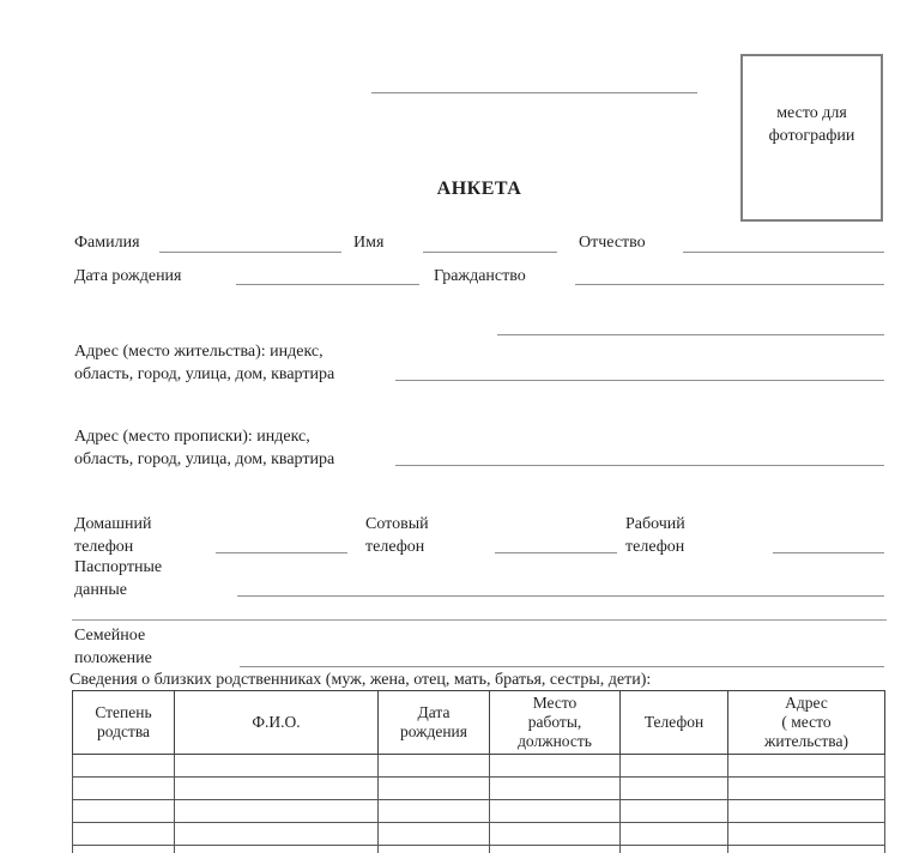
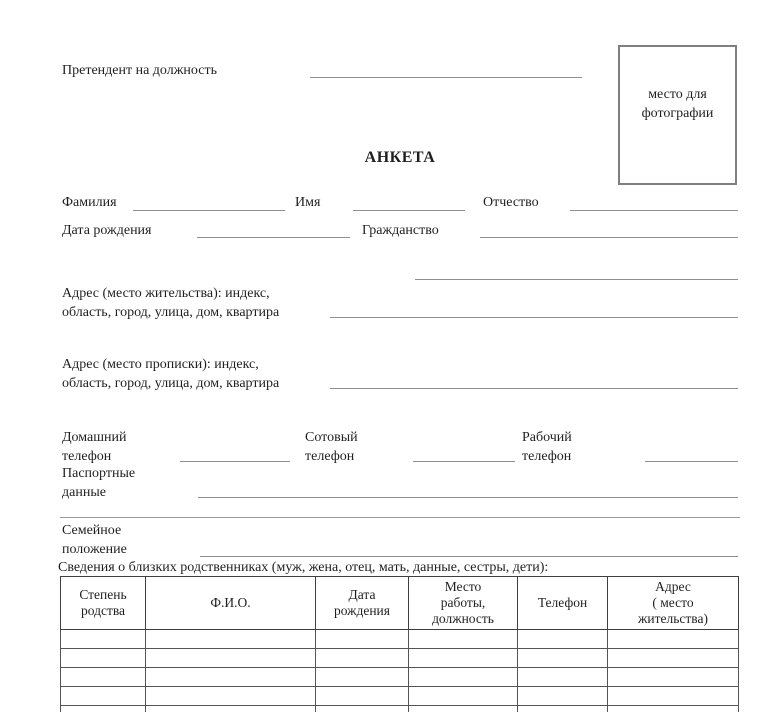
+ Претендент на должность
  место для фотографии
  АНКЕТА
  Фамилия
  Имя
  Отчество
  Дата рождения
  Гражданство
  Адрес (место жительства): индекс,
  область, город, улица, дом, квартира
  Адрес (место прописки): индекс,
  область, город, улица, дом, квартира
  Домашний
  телефон
  Сотовый
  телефон
  Рабочий
  телефон
  Паспортные
  данные
  Семейное
  положение
- Сведения о близких родственниках (муж, жена, отец, мать, братья, сестры, дети):
+ Сведения о близких родственниках (муж, жена, отец, мать, данные, сестры, дети):
  Степень родства	Ф.И.О.	Дата рождения	Место работы, должность	Телефон	Адрес ( место жительства)
